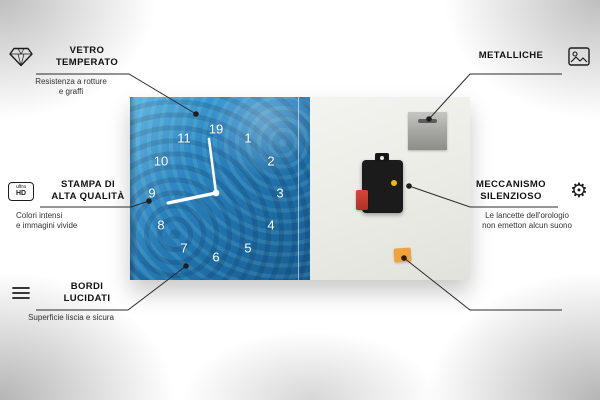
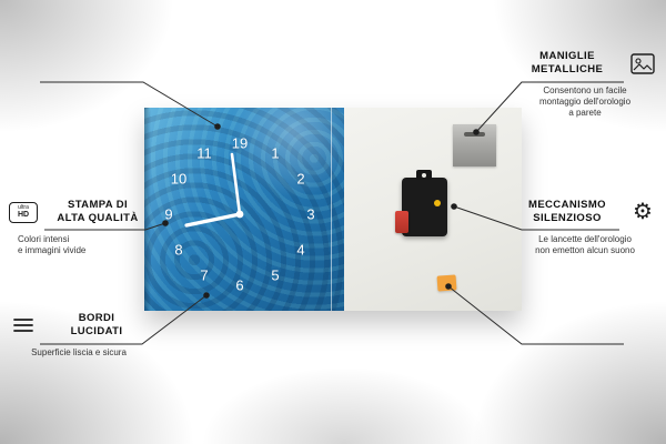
  19
  1
  2
  3
  4
  5
  6
  7
  8
  9
  10
  11
- VETRO
- TEMPERATO
- Resistenza a rotture
- e graffi
  STAMPA DI
  ALTA QUALITÀ
  Colori intensi
  e immagini vivide
  BORDI
  LUCIDATI
  Superficie liscia e sicura
+ MANIGLIE
  METALLICHE
+ Consentono un facile
+ montaggio dell'orologio
+ a parete
  MECCANISMO
  SILENZIOSO
  ⚙
  Le lancette dell'orologio
  non emetton alcun suono
